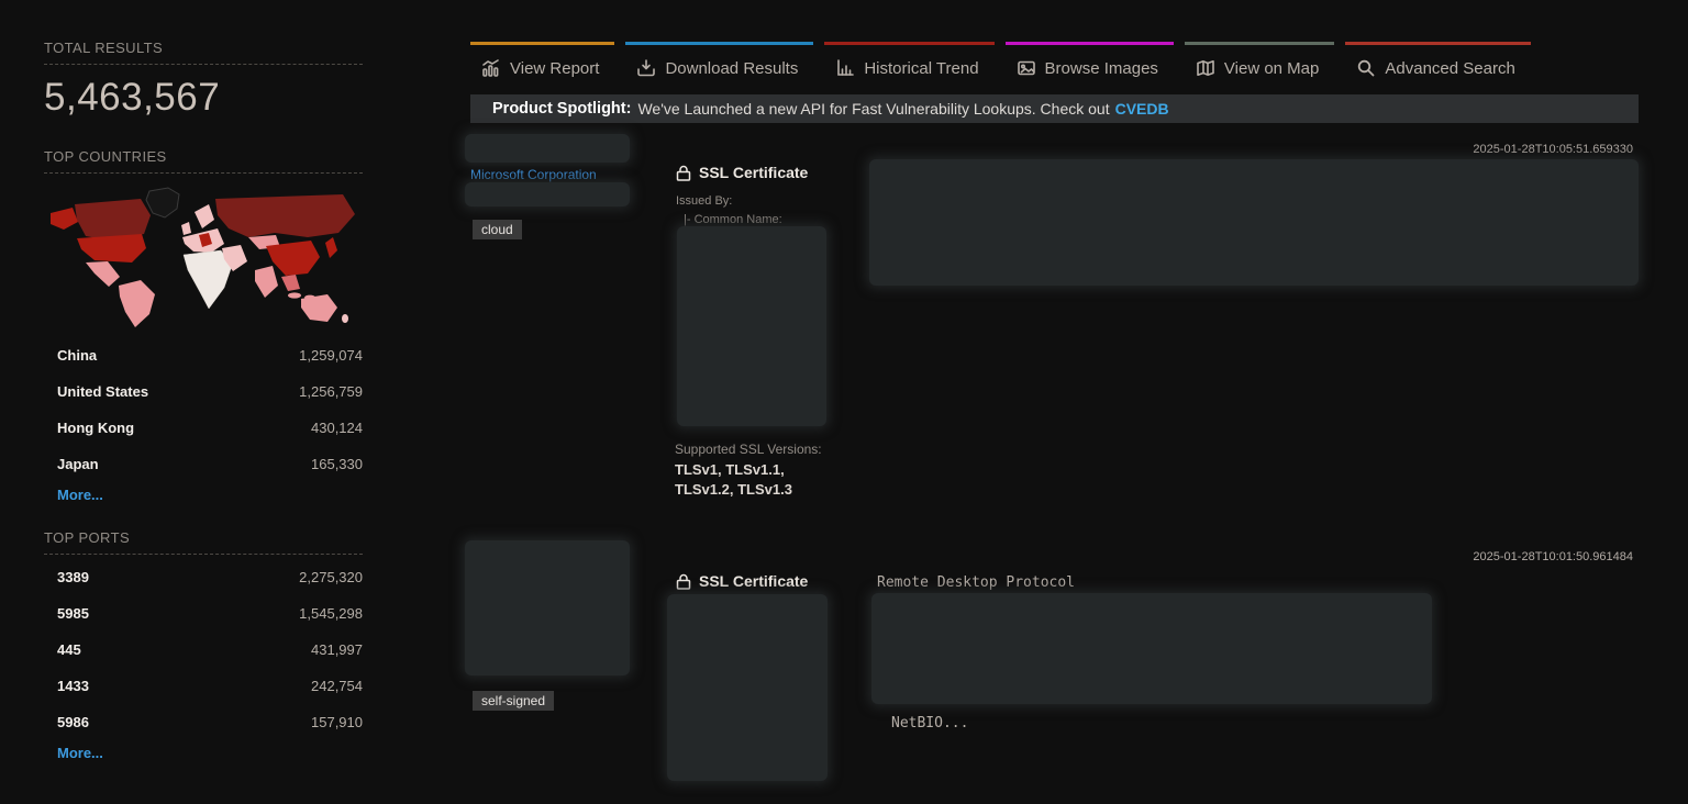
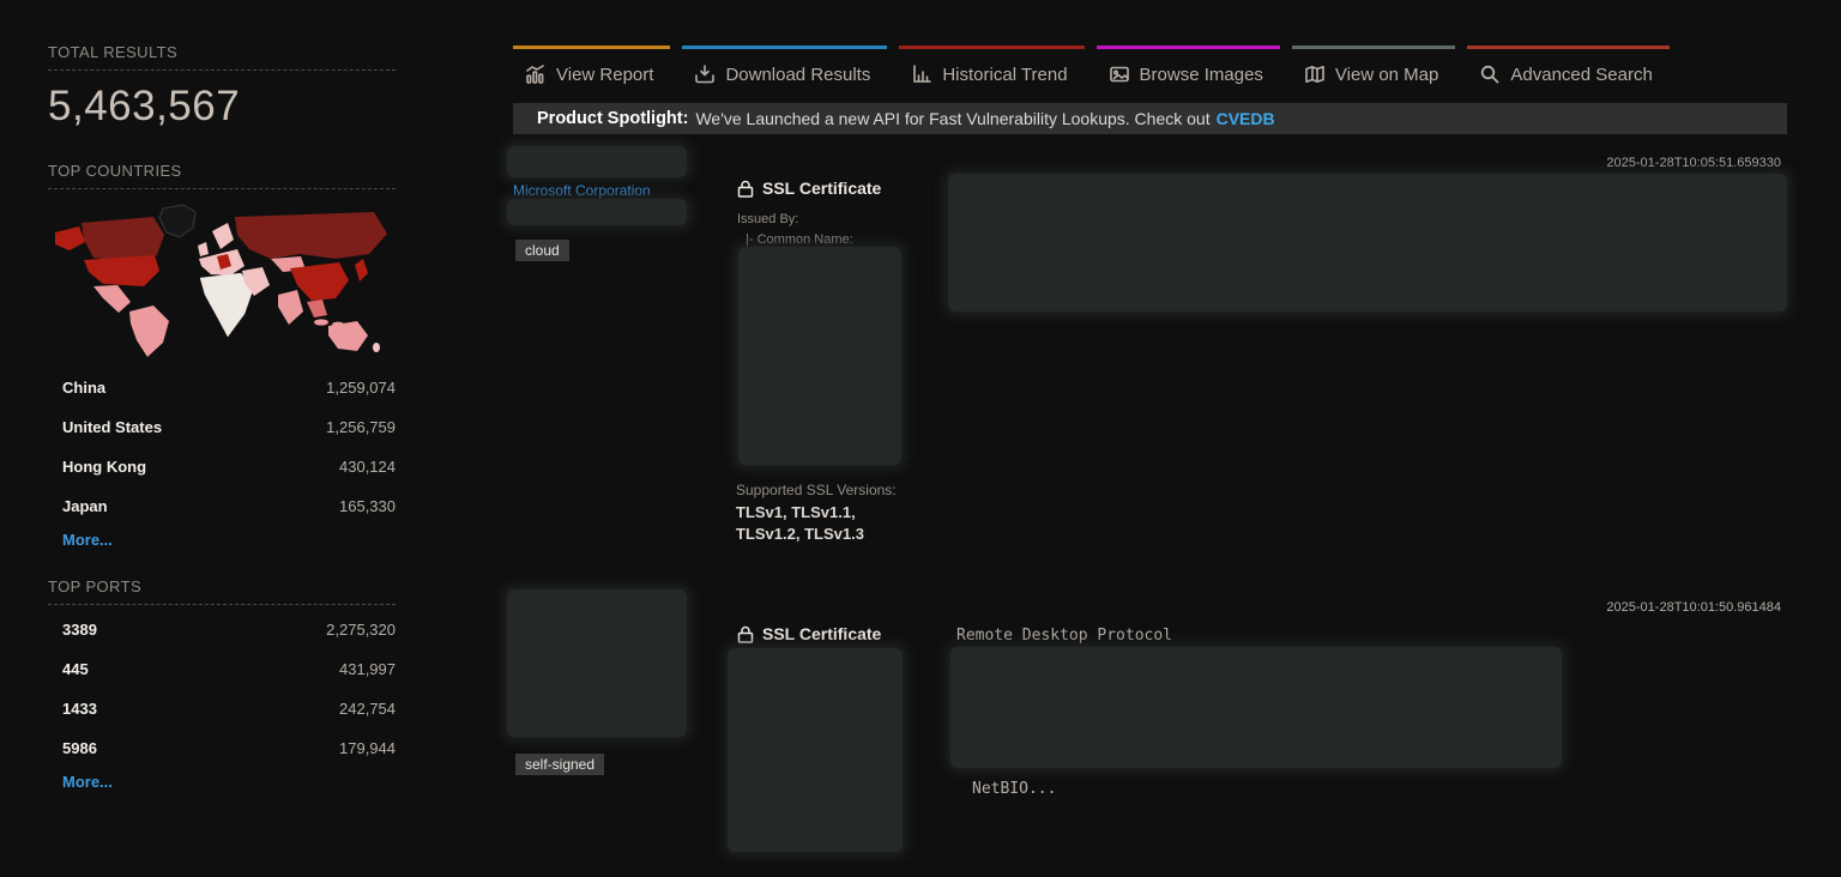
  TOTAL RESULTS
  5,463,567
  TOP COUNTRIES
  China
  1,259,074
  United States
  1,256,759
  Hong Kong
  430,124
  Japan
  165,330
  More...
  TOP PORTS
  3389
  2,275,320
- 5985
- 1,545,298
  445
  431,997
  1433
  242,754
  5986
- 157,910
+ 179,944
  More...
  View Report
  Download Results
  Historical Trend
  Browse Images
  View on Map
  Advanced Search
  Product Spotlight:
  We've Launched a new API for Fast Vulnerability Lookups. Check out
  CVEDB
  2025-01-28T10:05:51.659330
  Microsoft Corporation
  cloud
  SSL Certificate
  Issued By:
  |- Common Name:
  Supported SSL Versions:
  TLSv1, TLSv1.1, TLSv1.2, TLSv1.3
  2025-01-28T10:01:50.961484
  self-signed
  SSL Certificate
  Remote Desktop Protocol
  NetBIO...
